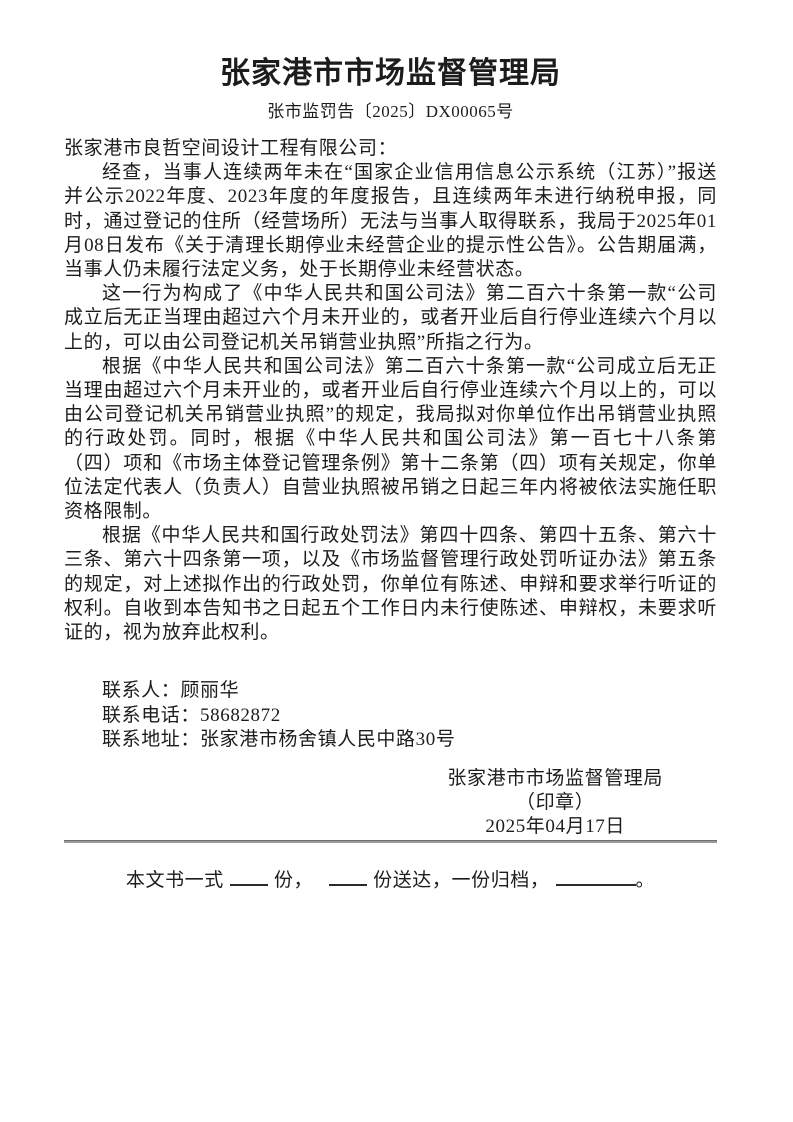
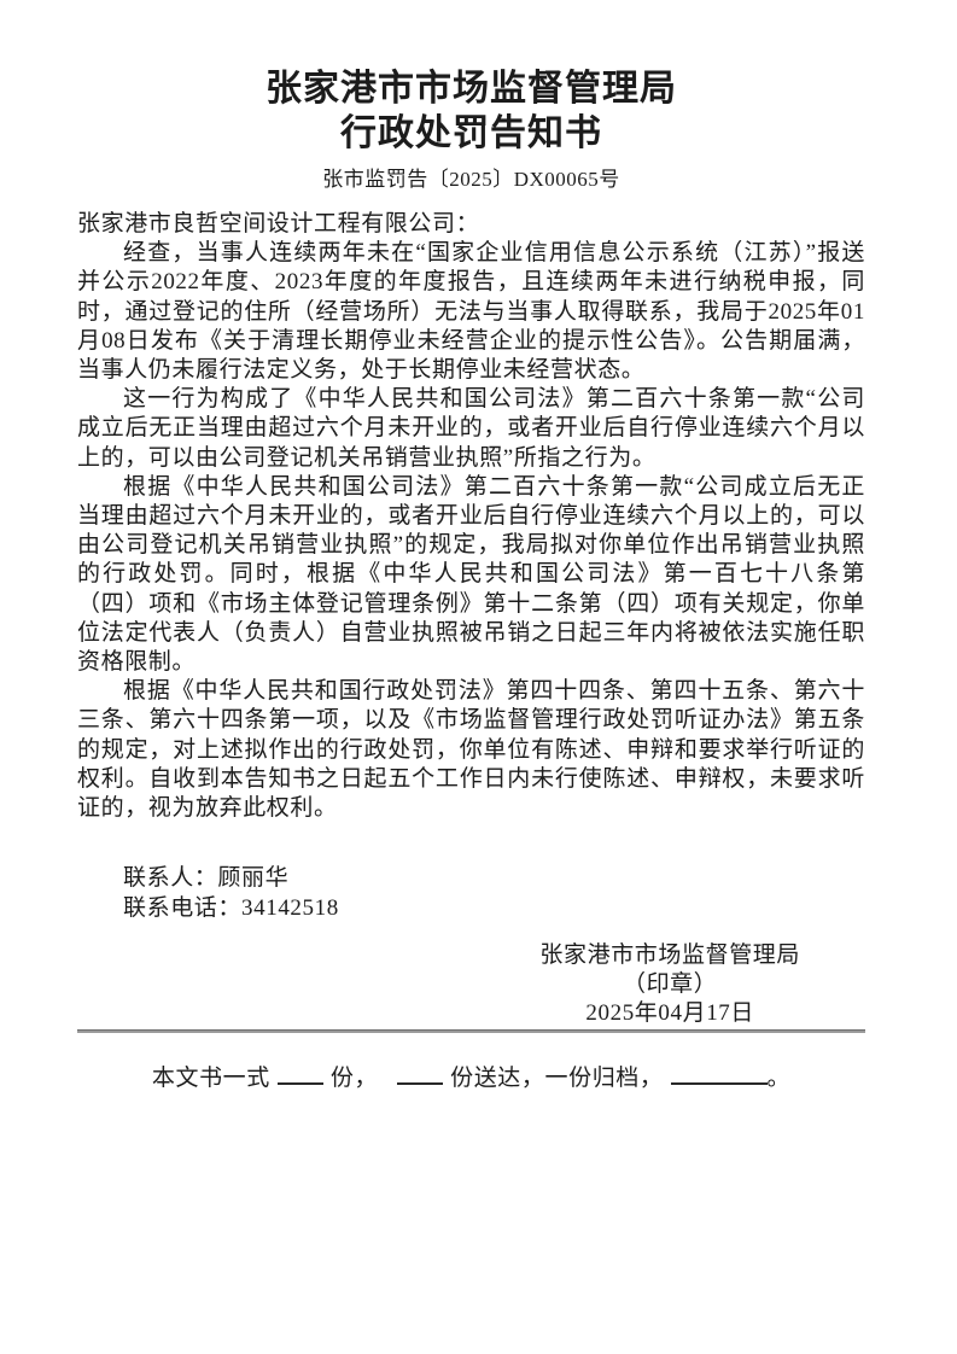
  张家港市市场监督管理局
+ 行政处罚告知书
  张市监罚告〔2025〕DX00065号
  张家港市良哲空间设计工程有限公司：
  经查，当事人连续两年未在“国家企业信用信息公示系统（江苏）”报送并公示2022年度、2023年度的年度报告，且连续两年未进行纳税申报，同时，通过登记的住所（经营场所）无法与当事人取得联系，我局于2025年01月08日发布《关于清理长期停业未经营企业的提示性公告》。公告期届满，当事人仍未履行法定义务，处于长期停业未经营状态。
  这一行为构成了《中华人民共和国公司法》第二百六十条第一款“公司成立后无正当理由超过六个月未开业的，或者开业后自行停业连续六个月以上的，可以由公司登记机关吊销营业执照”所指之行为。
  根据《中华人民共和国公司法》第二百六十条第一款“公司成立后无正当理由超过六个月未开业的，或者开业后自行停业连续六个月以上的，可以由公司登记机关吊销营业执照”的规定，我局拟对你单位作出吊销营业执照的行政处罚。同时，根据《中华人民共和国公司法》第一百七十八条第（四）项和《市场主体登记管理条例》第十二条第（四）项有关规定，你单位法定代表人（负责人）自营业执照被吊销之日起三年内将被依法实施任职资格限制。
  根据《中华人民共和国行政处罚法》第四十四条、第四十五条、第六十三条、第六十四条第一项，以及《市场监督管理行政处罚听证办法》第五条的规定，对上述拟作出的行政处罚，你单位有陈述、申辩和要求举行听证的权利。自收到本告知书之日起五个工作日内未行使陈述、申辩权，未要求听证的，视为放弃此权利。
  联系人：顾丽华
- 联系电话：58682872
+ 联系电话：34142518
- 联系地址：张家港市杨舍镇人民中路30号
  张家港市市场监督管理局
  （印章）
  2025年04月17日
  本文书一式 份， 份送达，一份归档， 。
